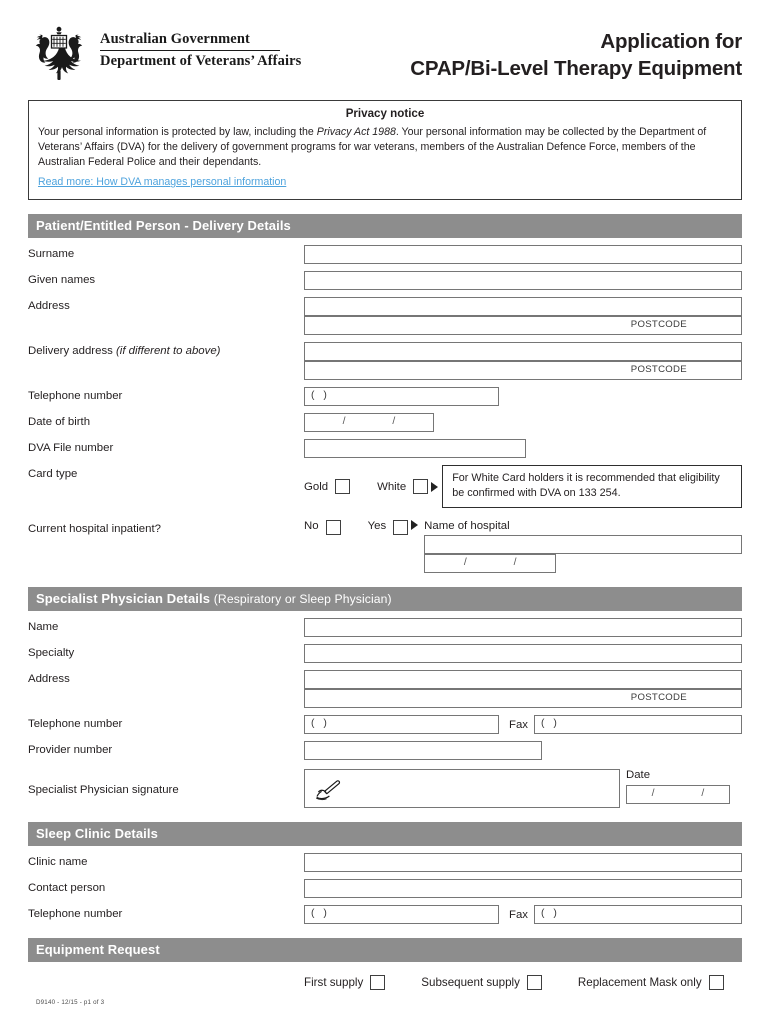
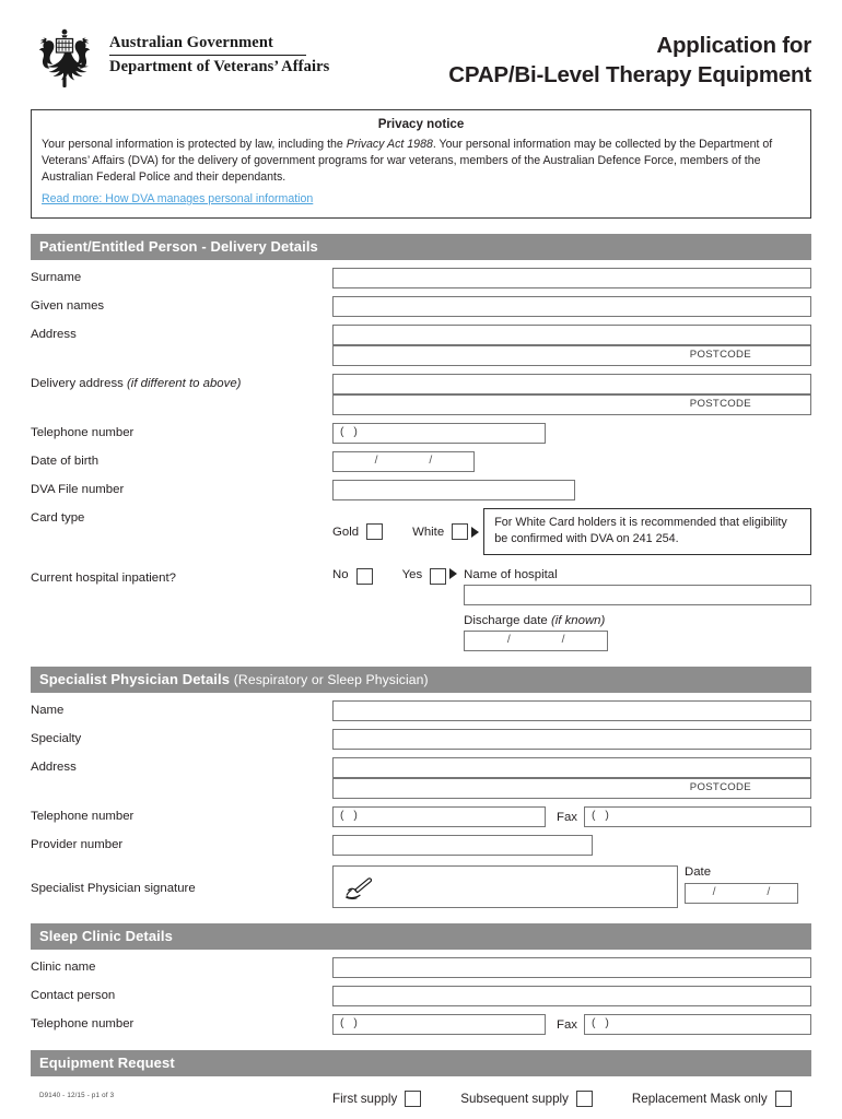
  Australian Government
  Department of Veterans’ Affairs
  Application for
  CPAP/Bi-Level Therapy Equipment
  Privacy notice
  Your personal information is protected by law, including the Privacy Act 1988. Your personal information may be collected by the Department of Veterans’ Affairs (DVA) for the delivery of government programs for war veterans, members of the Australian Defence Force, members of the Australian Federal Police and their dependants.
  Read more: How DVA manages personal information
  Patient/Entitled Person - Delivery Details
  Surname
  Given names
  Address
  POSTCODE
  Delivery address (if different to above)
  POSTCODE
  Telephone number
  ( )
  Date of birth
  / /
  DVA File number
  Card type
  Gold
  White
- For White Card holders it is recommended that eligibility be confirmed with DVA on 133 254.
+ For White Card holders it is recommended that eligibility be confirmed with DVA on 241 254.
  Current hospital inpatient?
  No
  Yes
  Name of hospital
+ Discharge date (if known)
  / /
  Specialist Physician Details (Respiratory or Sleep Physician)
  Name
  Specialty
  Address
  POSTCODE
  Telephone number
  ( )
  Fax
  ( )
  Provider number
  Specialist Physician signature
  Date
  / /
  Sleep Clinic Details
  Clinic name
  Contact person
  Telephone number
  ( )
  Fax
  ( )
  Equipment Request
  First supply
  Subsequent supply
  Replacement Mask only
